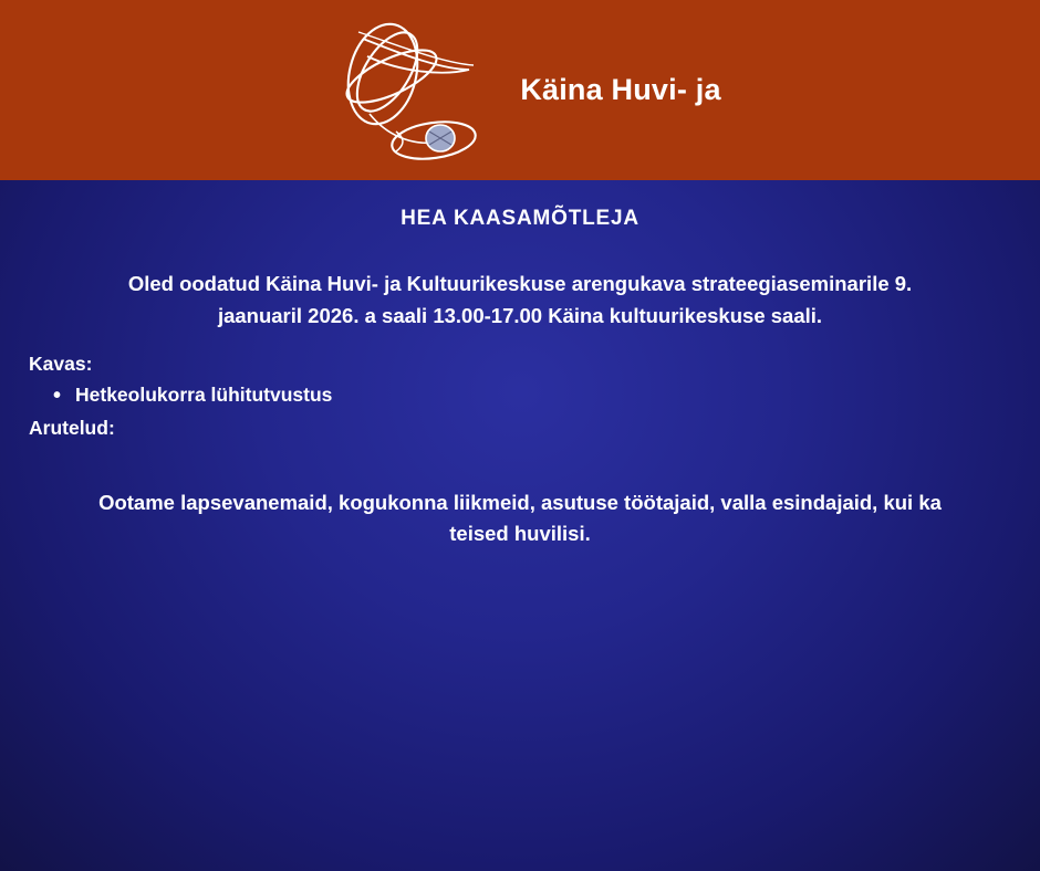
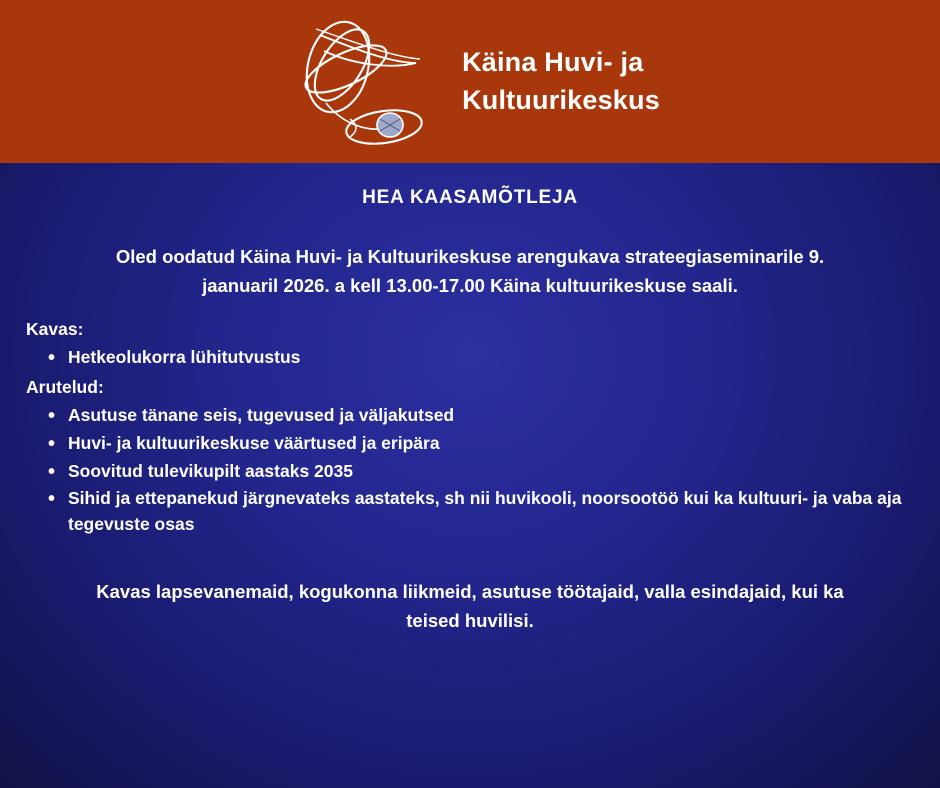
  Käina Huvi- ja
+ Kultuurikeskus
  HEA KAASAMÕTLEJA
- Oled oodatud Käina Huvi- ja Kultuurikeskuse arengukava strateegiaseminarile 9. jaanuaril 2026. a saali 13.00-17.00 Käina kultuurikeskuse saali.
+ Oled oodatud Käina Huvi- ja Kultuurikeskuse arengukava strateegiaseminarile 9. jaanuaril 2026. a kell 13.00-17.00 Käina kultuurikeskuse saali.
  Kavas:
  Hetkeolukorra lühitutvustus
  Arutelud:
+ Asutuse tänane seis, tugevused ja väljakutsed
+ Huvi- ja kultuurikeskuse väärtused ja eripära
+ Soovitud tulevikupilt aastaks 2035
+ Sihid ja ettepanekud järgnevateks aastateks, sh nii huvikooli, noorsootöö kui ka kultuuri- ja vaba aja tegevuste osas
- Ootame lapsevanemaid, kogukonna liikmeid, asutuse töötajaid, valla esindajaid, kui ka teised huvilisi.
+ Kavas lapsevanemaid, kogukonna liikmeid, asutuse töötajaid, valla esindajaid, kui ka teised huvilisi.
